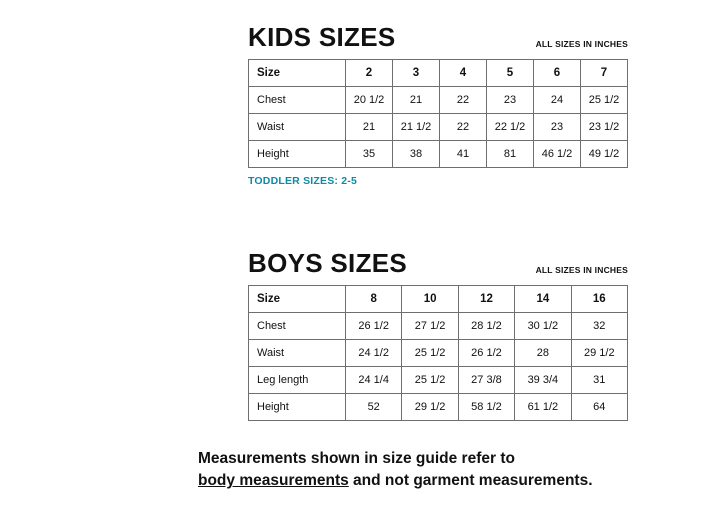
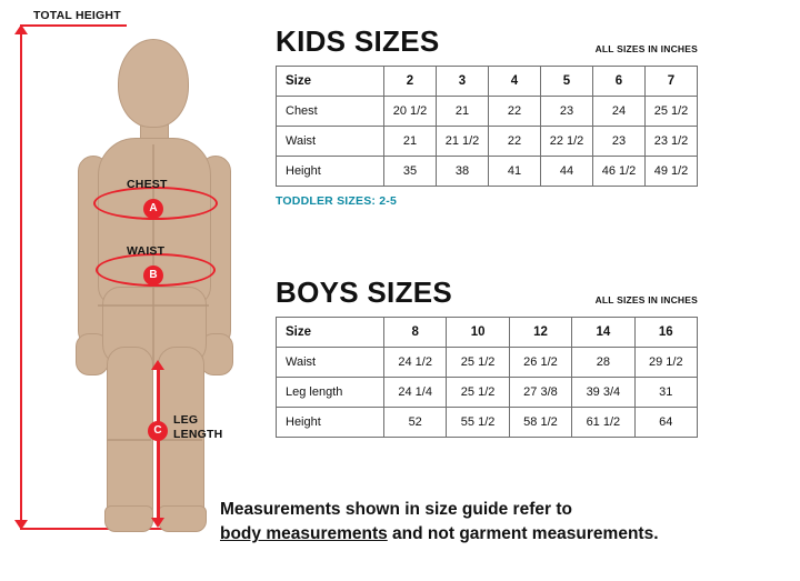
+ TOTAL HEIGHT
+ CHEST
+ WAIST
+ LEG LENGTH
+ A
+ B
+ C
  KIDS SIZES
  ALL SIZES IN INCHES
  Size	2	3	4	5	6	7
  Chest	20 1/2	21	22	23	24	25 1/2
  Waist	21	21 1/2	22	22 1/2	23	23 1/2
- Height	35	38	41	81	46 1/2	49 1/2
+ Height	35	38	41	44	46 1/2	49 1/2
  TODDLER SIZES: 2-5
  BOYS SIZES
  ALL SIZES IN INCHES
  Size	8	10	12	14	16
- Chest	26 1/2	27 1/2	28 1/2	30 1/2	32
  Waist	24 1/2	25 1/2	26 1/2	28	29 1/2
  Leg length	24 1/4	25 1/2	27 3/8	39 3/4	31
- Height	52	29 1/2	58 1/2	61 1/2	64
+ Height	52	55 1/2	58 1/2	61 1/2	64
  Measurements shown in size guide refer to
  body measurements and not garment measurements.
